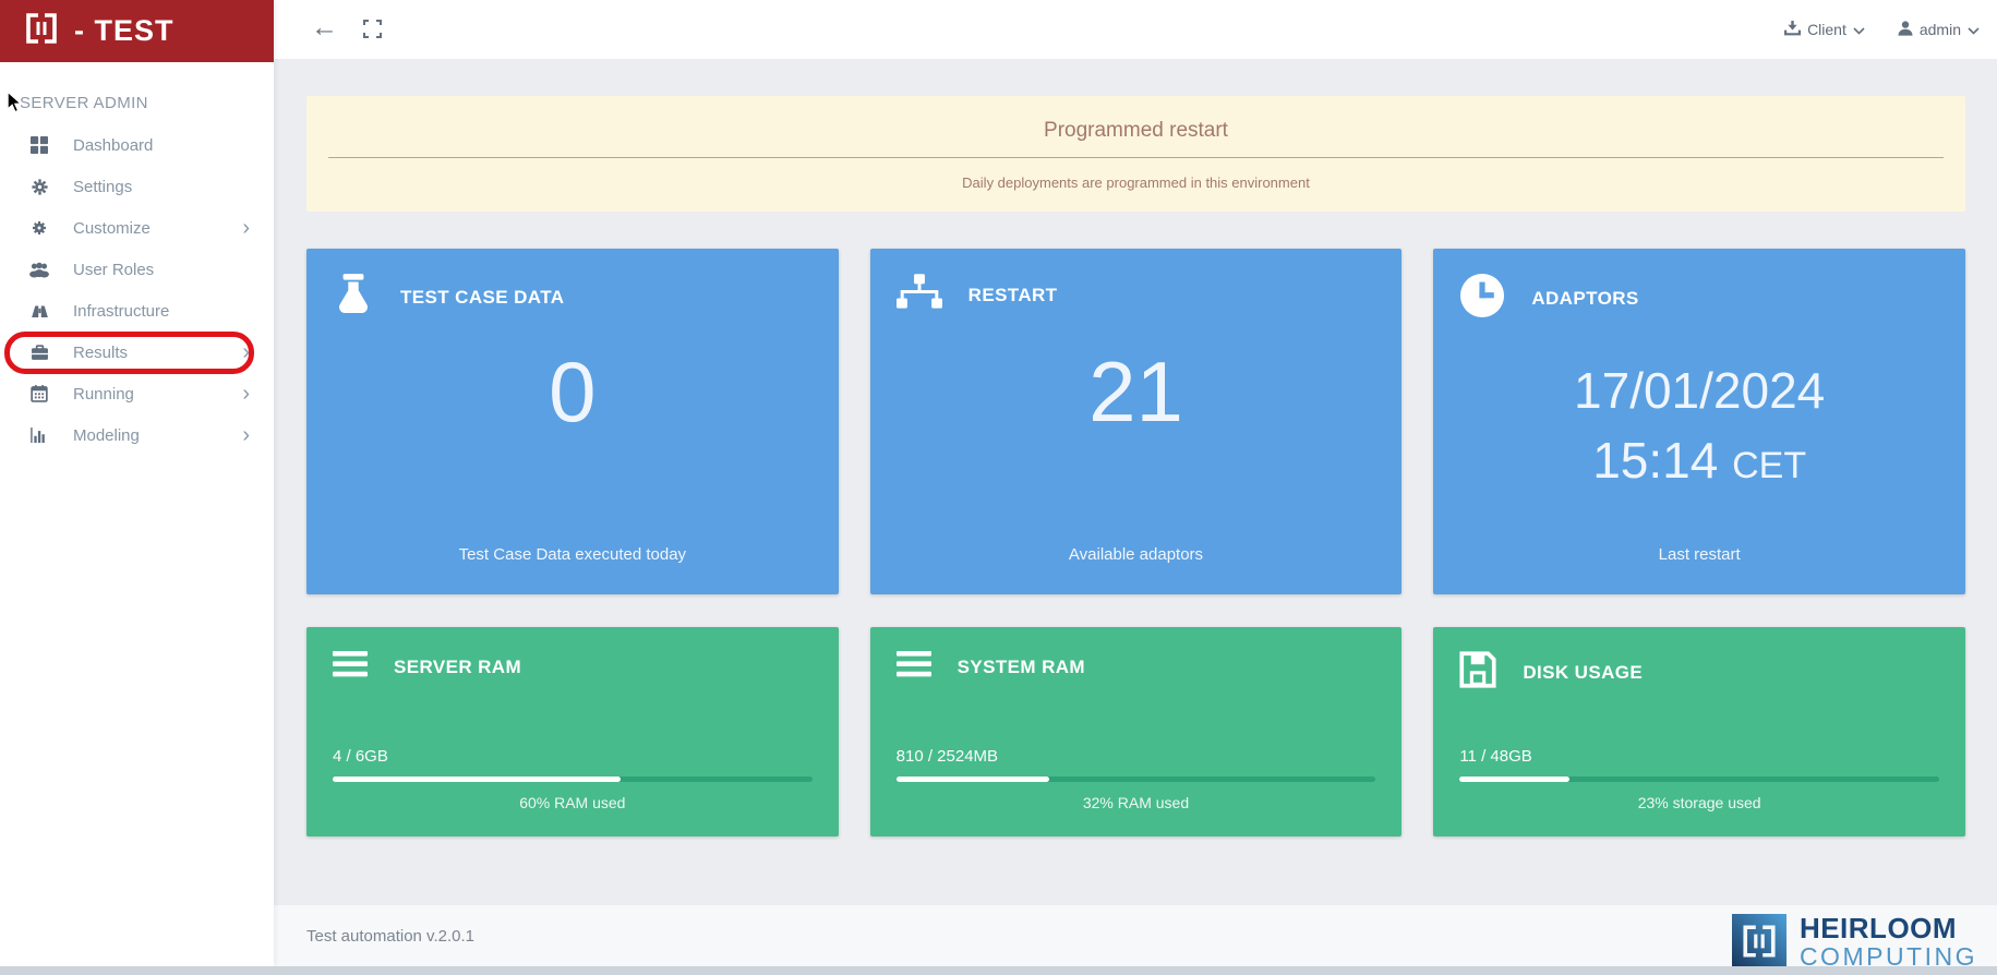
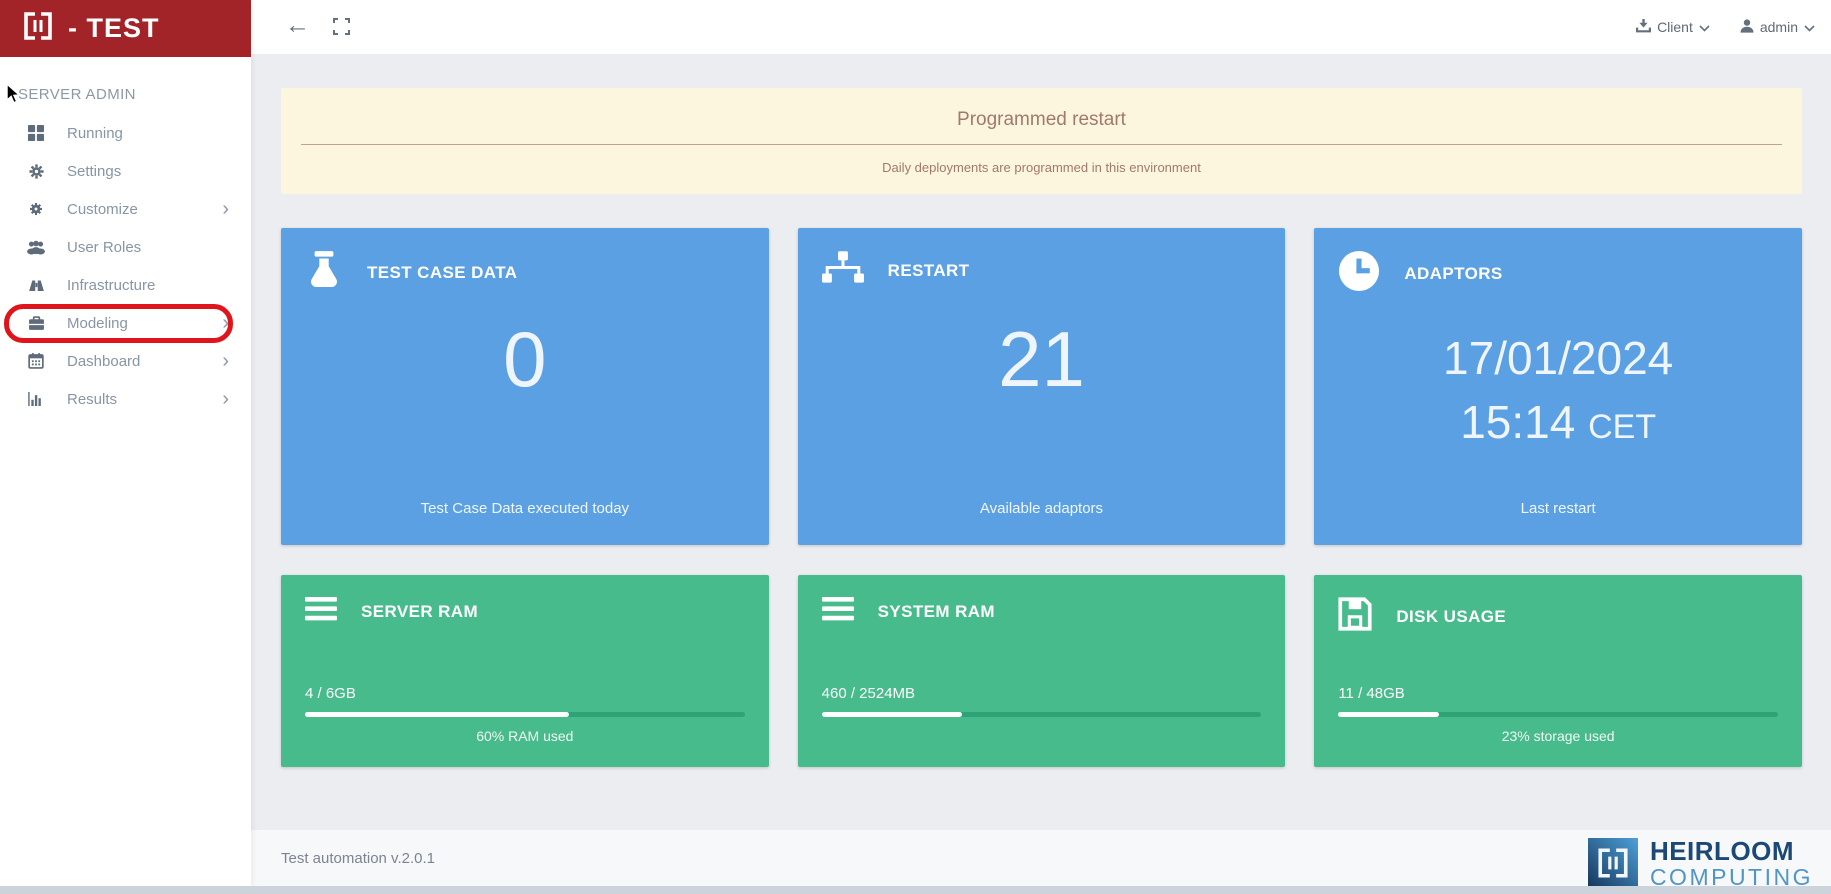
  - TEST
  SERVER ADMIN
- Dashboard
+ Running
  Settings
  Customize
  ›
  User Roles
  Infrastructure
- Results
+ Modeling
  ›
- Running
+ Dashboard
  ›
- Modeling
+ Results
  ›
  ←
  Client
  admin
  Programmed restart
  Daily deployments are programmed in this environment
  TEST CASE DATA
  0
  Test Case Data executed today
  RESTART
  21
  Available adaptors
  ADAPTORS
  17/01/2024
  15:14 CET
  Last restart
  SERVER RAM
  4 / 6GB
  60% RAM used
  SYSTEM RAM
- 810 / 2524MB
+ 460 / 2524MB
- 32% RAM used
  DISK USAGE
  11 / 48GB
  23% storage used
  Test automation v.2.0.1
  HEIRLOOM
  COMPUTING
